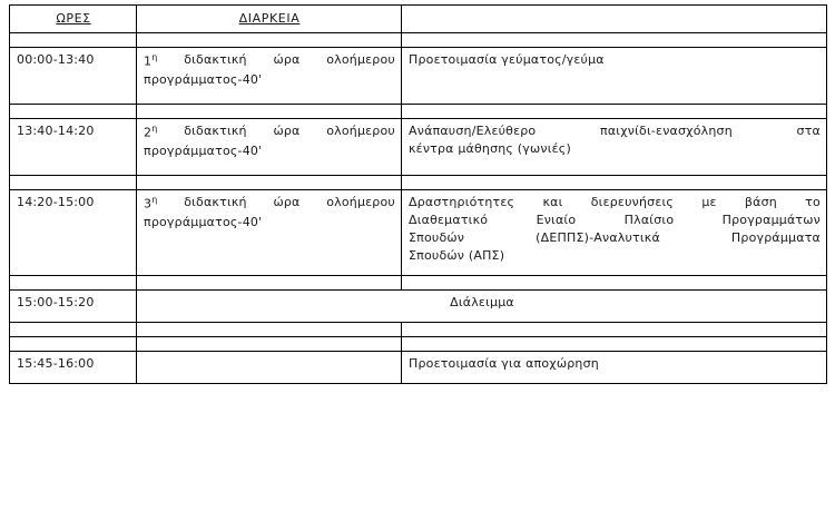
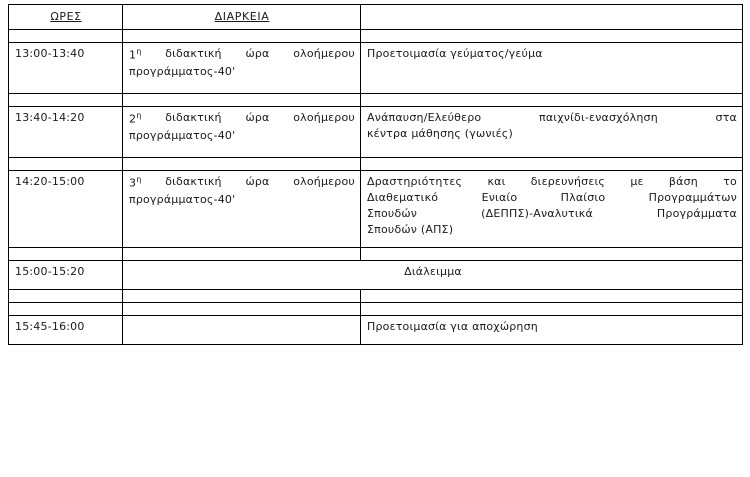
  ΩΡΕΣ	ΔΙΑΡΚΕΙΑ
- 00:00-13:40	1η διδακτική ώρα ολοήμερου προγράμματος-40'	Προετοιμασία γεύματος/γεύμα
+ 13:00-13:40	1η διδακτική ώρα ολοήμερου προγράμματος-40'	Προετοιμασία γεύματος/γεύμα
  13:40-14:20	2η διδακτική ώρα ολοήμερου προγράμματος-40'	Ανάπαυση/Ελεύθερο παιχνίδι-ενασχόληση στα κέντρα μάθησης (γωνιές)
  14:20-15:00	3η διδακτική ώρα ολοήμερου προγράμματος-40'	Δραστηριότητες και διερευνήσεις με βάση το Διαθεματικό Ενιαίο Πλαίσιο Προγραμμάτων Σπουδών (ΔΕΠΠΣ)-Αναλυτικά Προγράμματα Σπουδών (ΑΠΣ)
  15:00-15:20	Διάλειμμα
  15:45-16:00		Προετοιμασία για αποχώρηση
